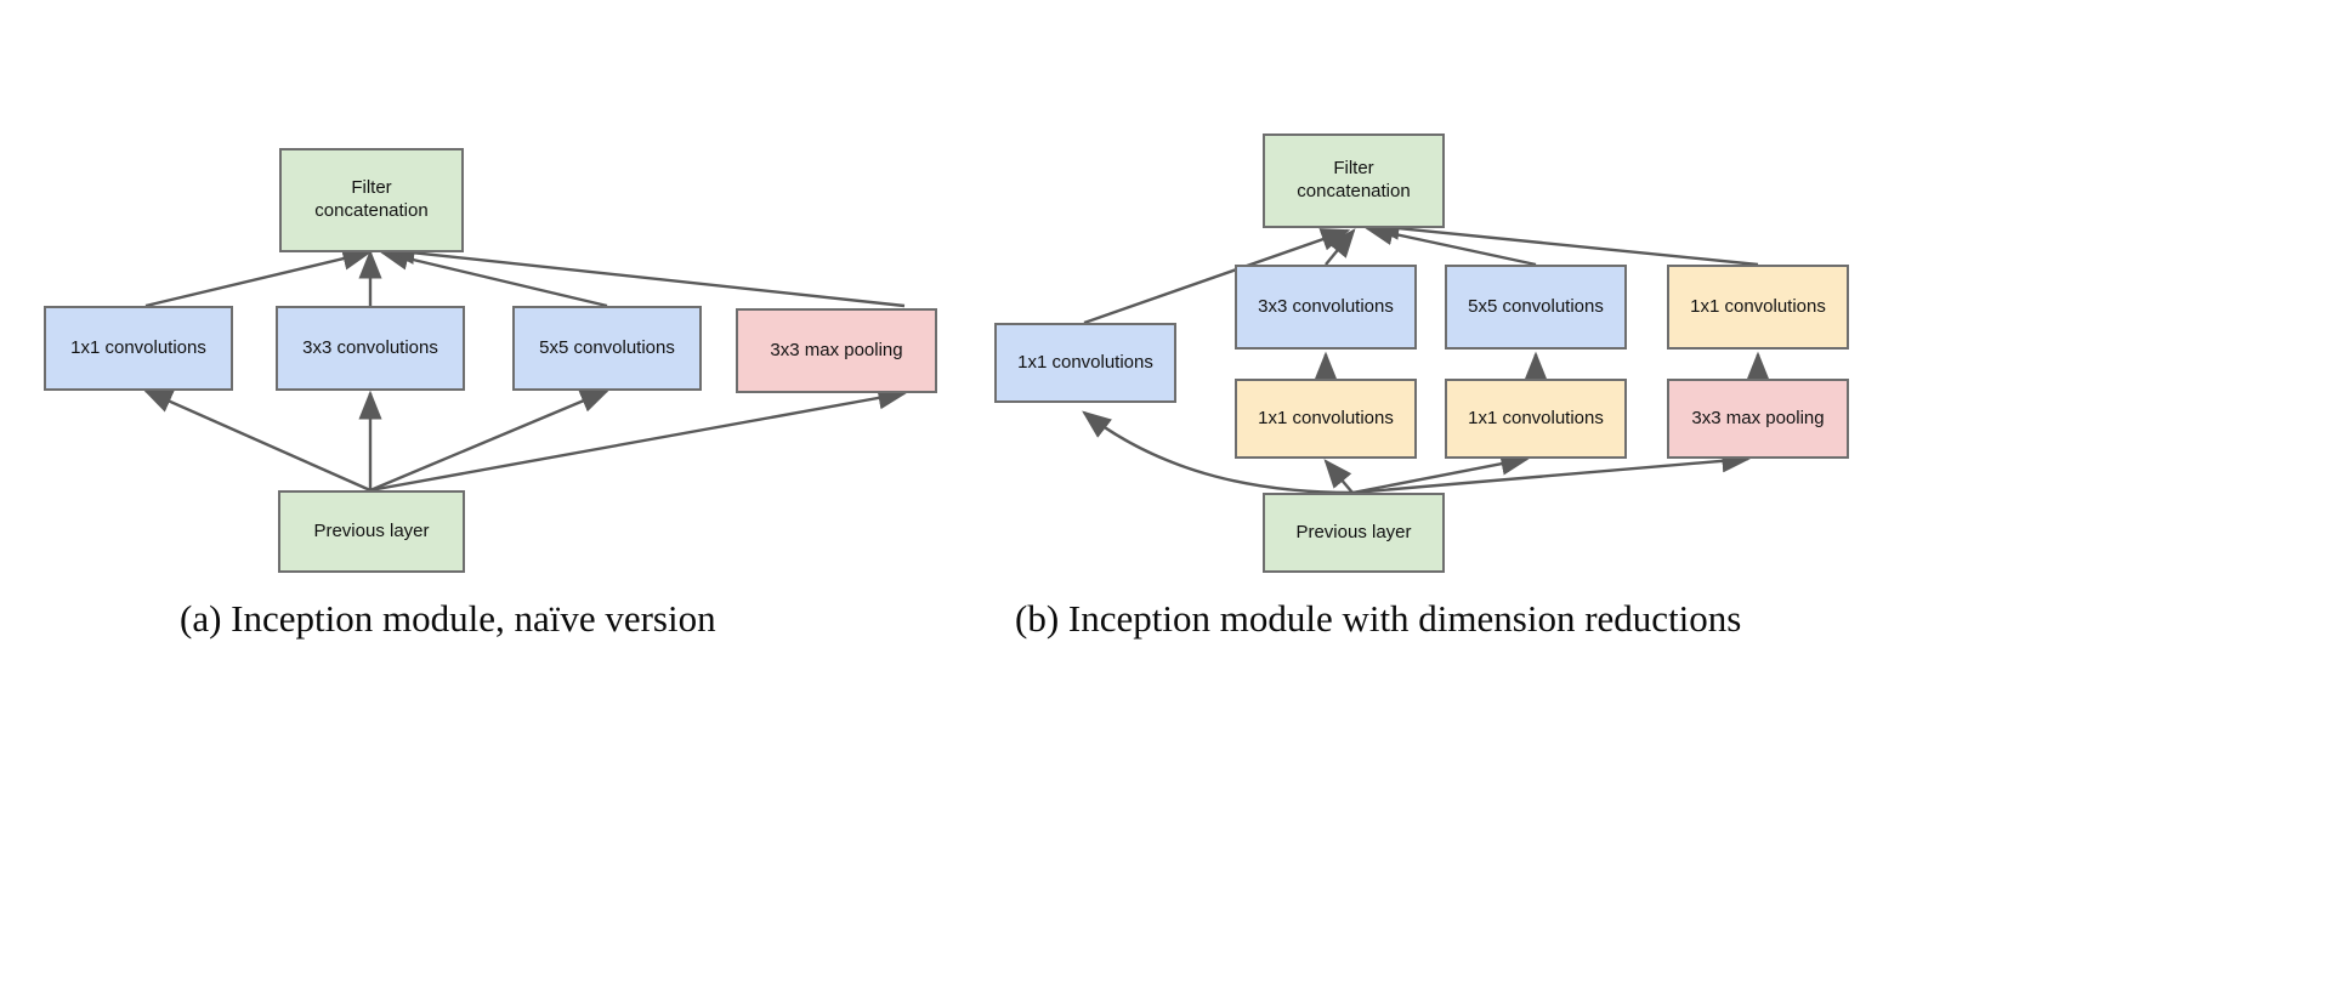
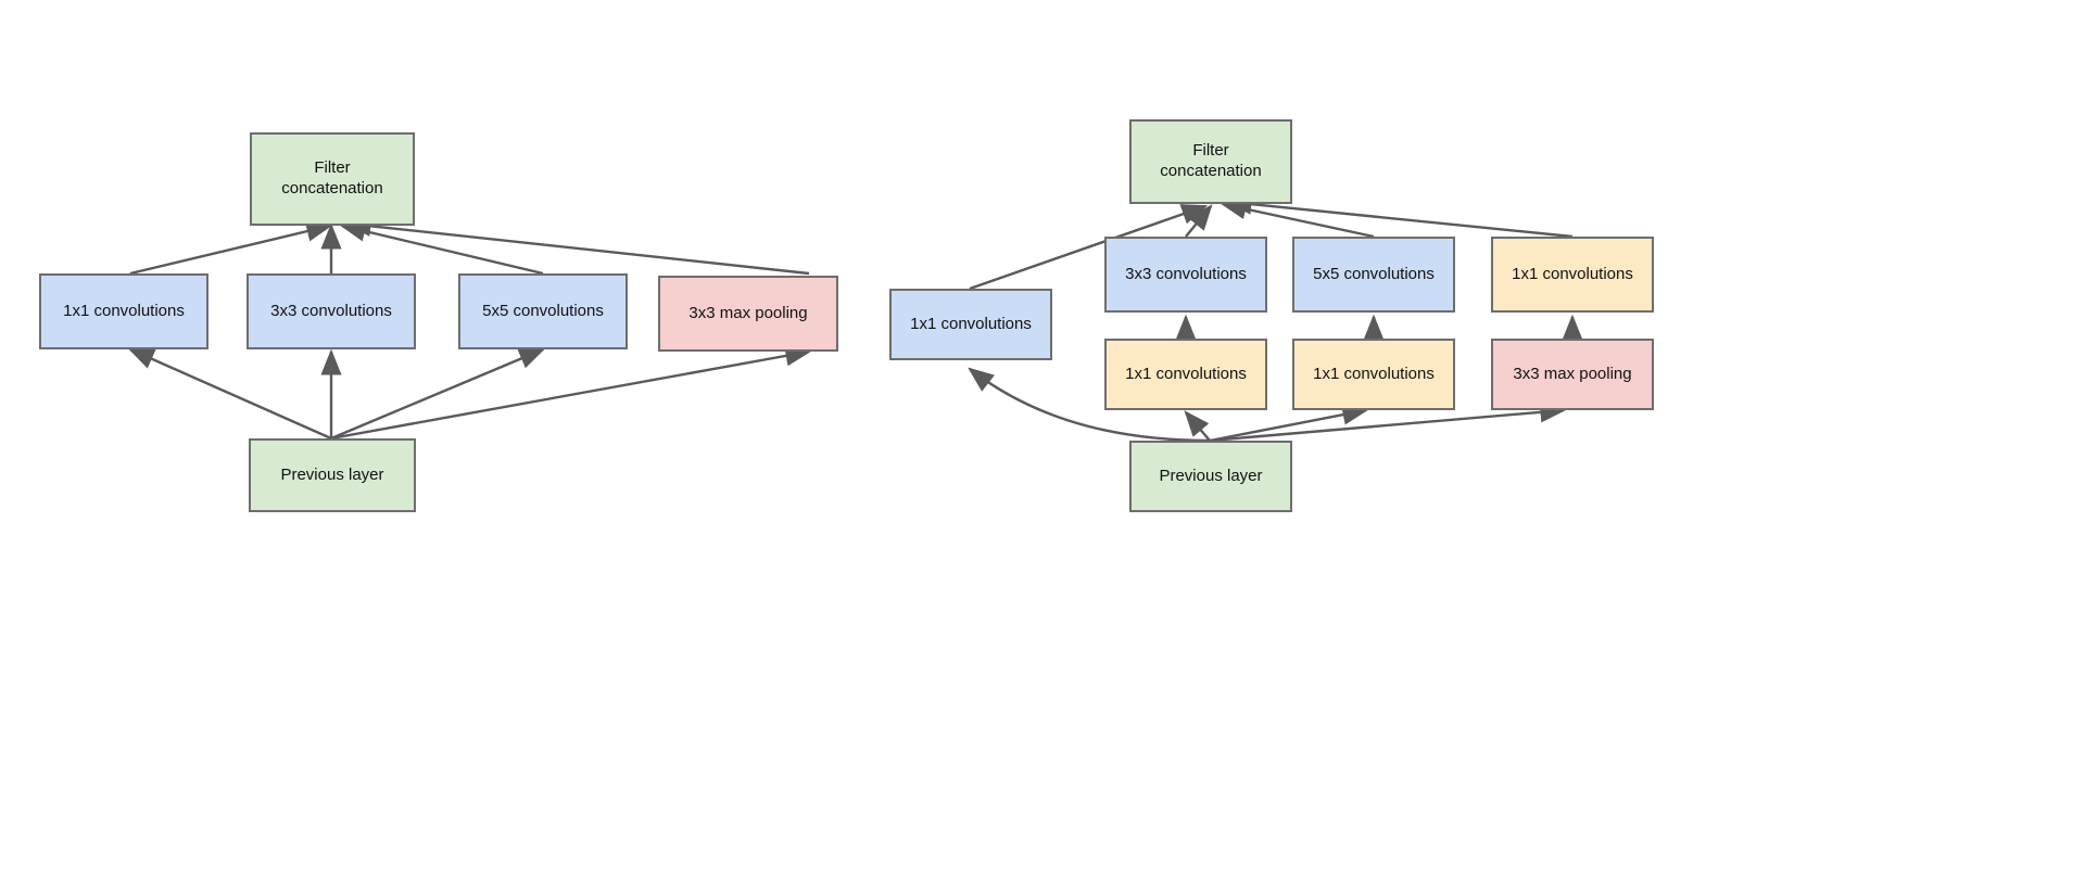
  Filter
  concatenation
  1x1 convolutions
  3x3 convolutions
  5x5 convolutions
  3x3 max pooling
  Previous layer
  Filter
  concatenation
  1x1 convolutions
  3x3 convolutions
  5x5 convolutions
  1x1 convolutions
  1x1 convolutions
  1x1 convolutions
  3x3 max pooling
  Previous layer
- (a) Inception module, naïve version
- (b) Inception module with dimension reductions
